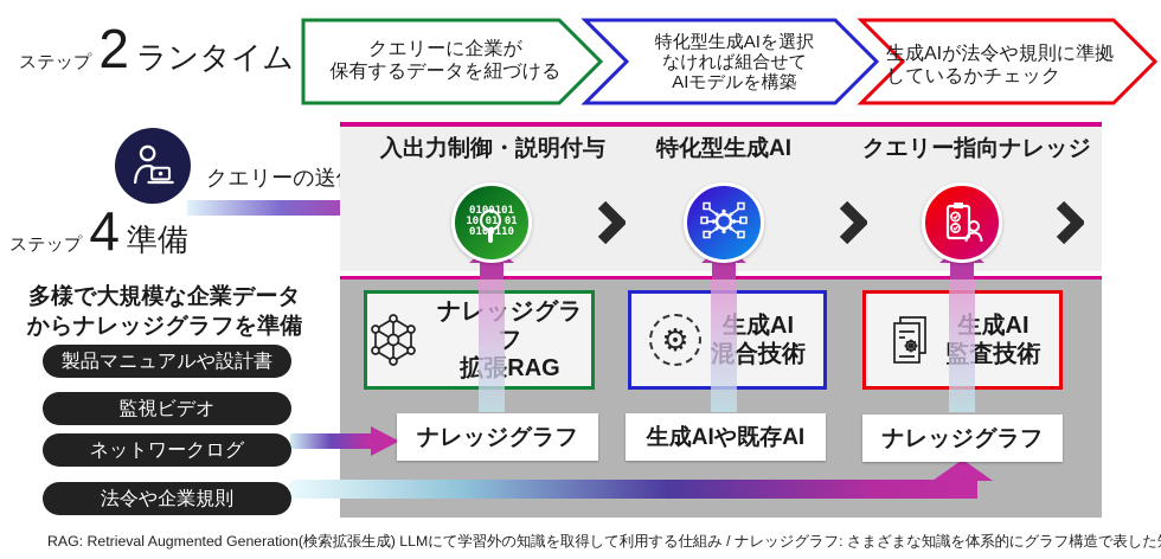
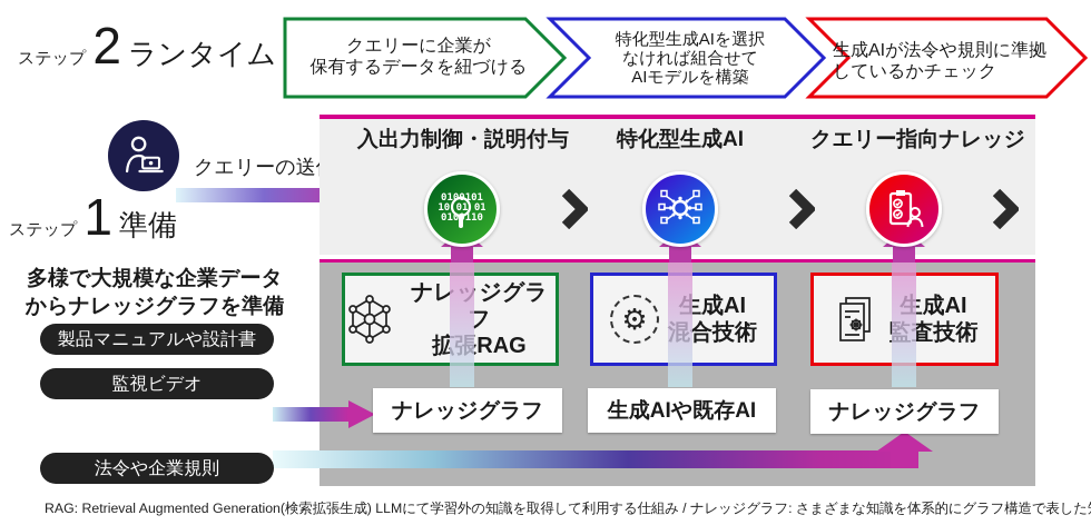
  ステップ
  2
  ランタイム
  クエリーに企業が
  保有するデータを紐づける
  特化型生成AIを選択
  なければ組合せて
  AIモデルを構築
  生成AIが法令や規則に準拠
  しているかチェック
  クエリーの送
  ステップ
- 4
+ 1
  準備
  入出力制御・説明付与
  特化型生成AI
  クエリー指向ナレッジ
  010101
  10 01 01
  010110
  ナレジグラフ
  拡RAG
  ⚙
  成AI
  合技術
  成AI
  査技術
  ナレッジグラフ
  生成AIや既存AI
  ナレッジグラフ
  多様で大規模な企業データ
  からナレッジグラフを準備
  製品マニュアルや設計書
  監視ビデオ
- ネットワークログ
  法令や企業規則
  RAG: Retrieval Augmented Generation(検索拡張生成) LLMにて学習外の知識を取得して利用する仕組み / ナレッジグラフ: さまざまな知識を体系的にグラフ構造で表した
